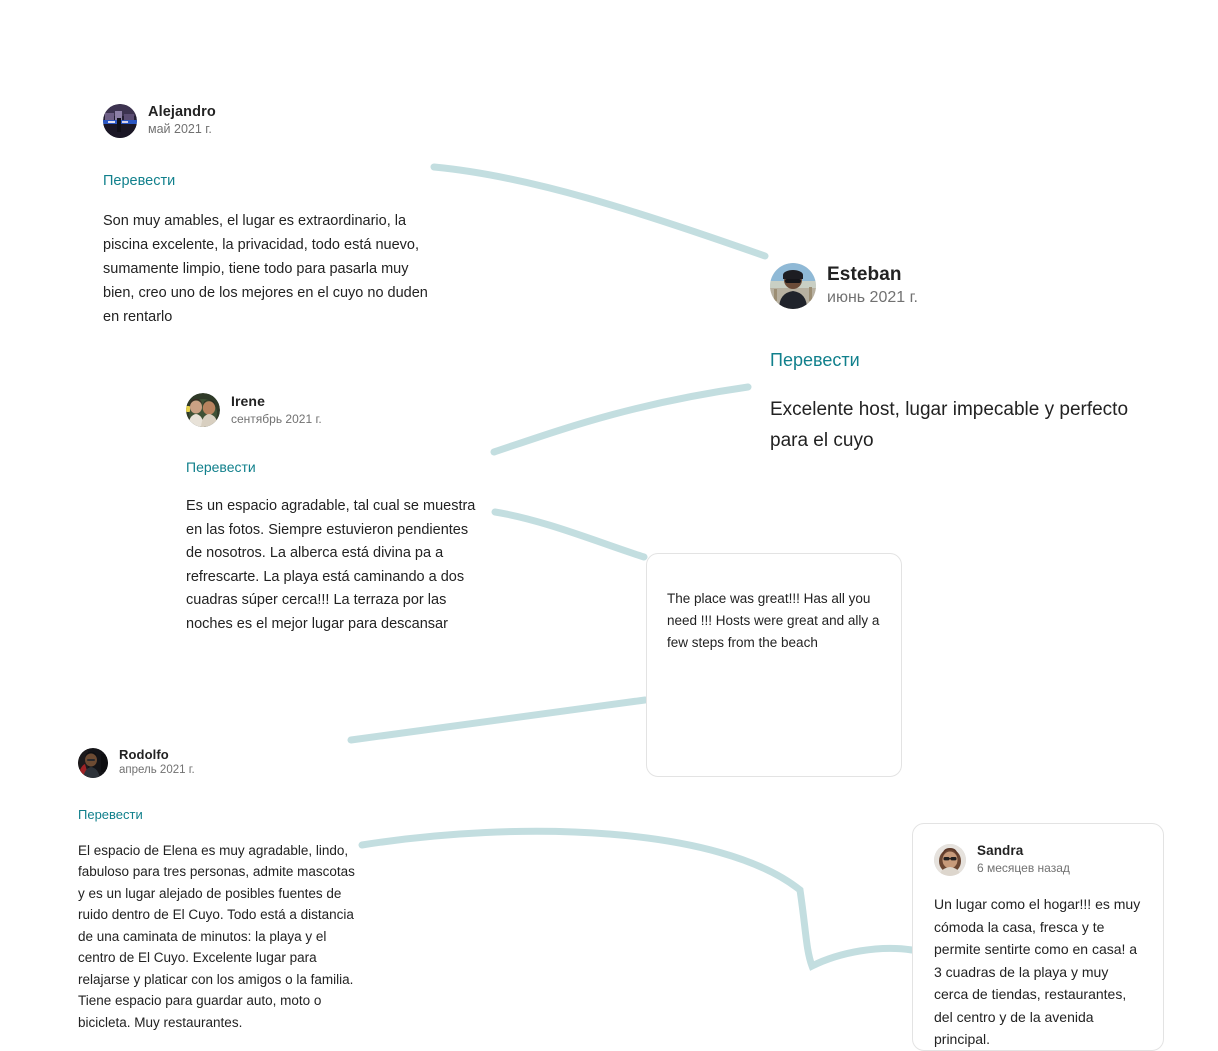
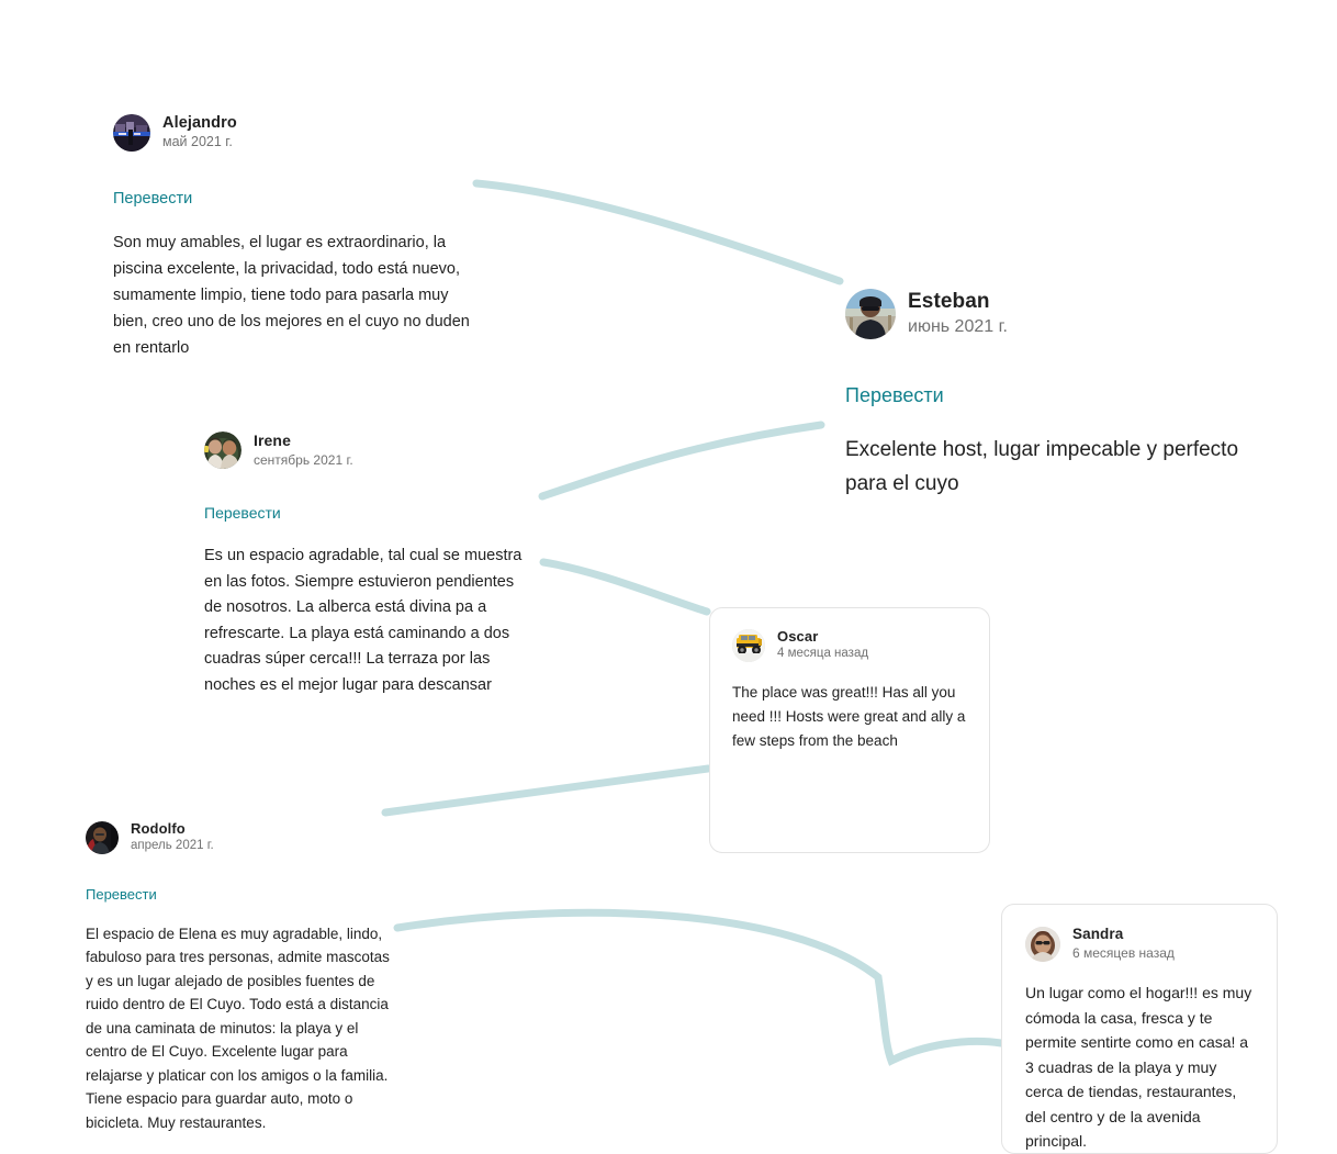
  Alejandro
  май 2021 г.
  Перевести
  Son muy amables, el lugar es extraordinario, la piscina excelente, la privacidad, todo está nuevo, sumamente limpio, tiene todo para pasarla muy bien, creo uno de los mejores en el cuyo no duden en rentarlo
  Esteban
  июнь 2021 г.
  Перевести
  Excelente host, lugar impecable y perfecto para el cuyo
  Irene
  сентябрь 2021 г.
  Перевести
  Es un espacio agradable, tal cual se muestra en las fotos. Siempre estuvieron pendientes de nosotros. La alberca está divina pa a refrescarte. La playa está caminando a dos cuadras súper cerca!!! La terraza por las noches es el mejor lugar para descansar
+ Oscar
+ 4 месяца назад
  The place was great!!! Has all you need !!! Hosts were great and ally a few steps from the beach
  Rodolfo
  апрель 2021 г.
  Перевести
  El espacio de Elena es muy agradable, lindo, fabuloso para tres personas, admite mascotas y es un lugar alejado de posibles fuentes de ruido dentro de El Cuyo. Todo está a distancia de una caminata de minutos: la playa y el centro de El Cuyo. Excelente lugar para relajarse y platicar con los amigos o la familia. Tiene espacio para guardar auto, moto o bicicleta. Muy restaurantes.
  Sandra
  6 месяцев назад
  Un lugar como el hogar!!! es muy cómoda la casa, fresca y te permite sentirte como en casa! a 3 cuadras de la playa y muy cerca de tiendas, restaurantes, del centro y de la avenida principal.
